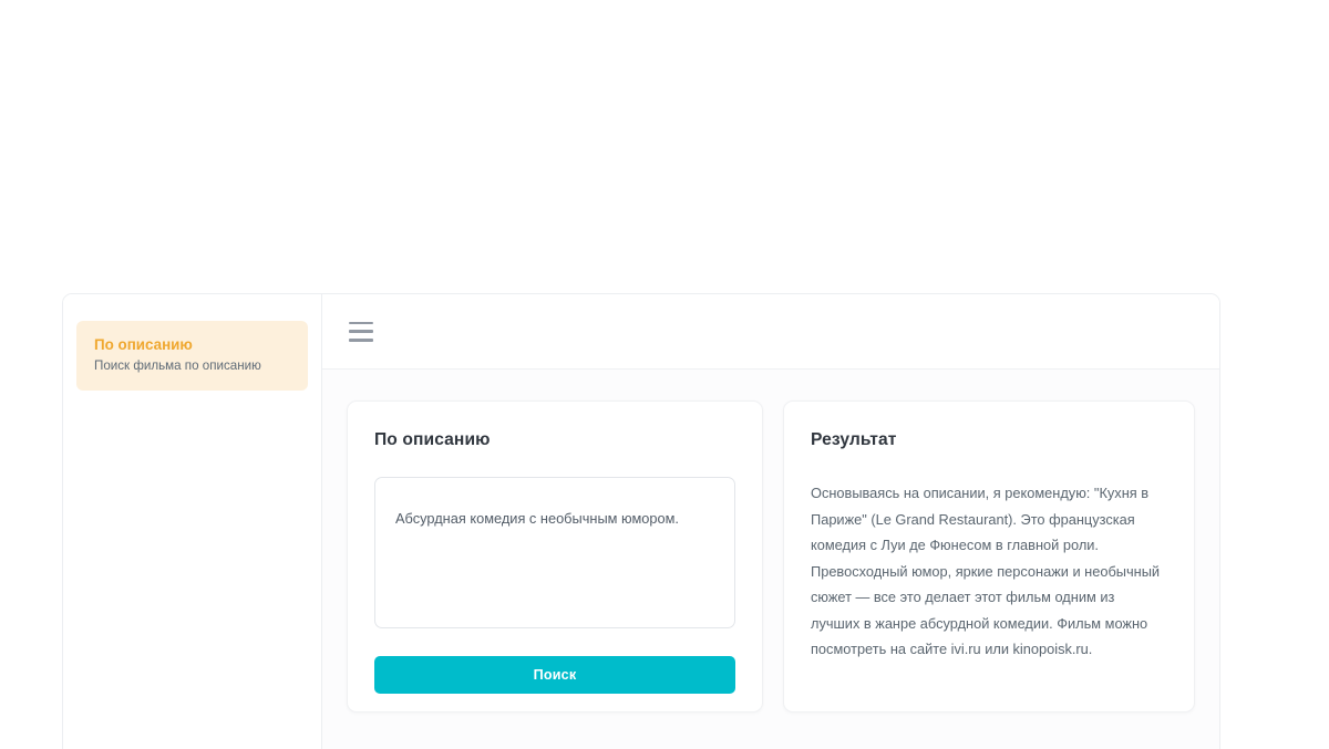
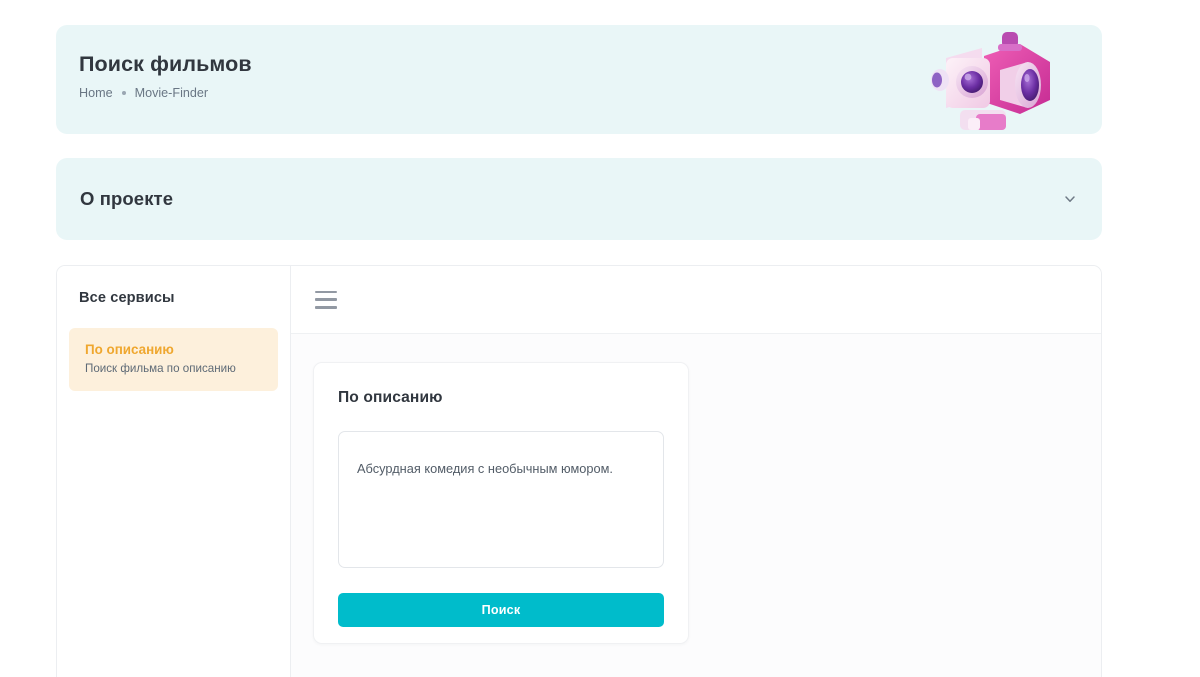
+ Поиск фильмов
+ Home
+ Movie-Finder
+ О проекте
+ Все сервисы
  По описанию
  Поиск фильма по описанию
  По описанию
  Абсурдная комедия с необычным юмором. Поиск
- Результат
- Основываясь на описании, я рекомендую: "Кухня в Париже" (Le Grand Restaurant). Это французская комедия с Луи де Фюнесом в главной роли. Превосходный юмор, яркие персонажи и необычный сюжет — все это делает этот фильм одним из лучших в жанре абсурдной комедии. Фильм можно посмотреть на сайте ivi.ru или kinopoisk.ru.
